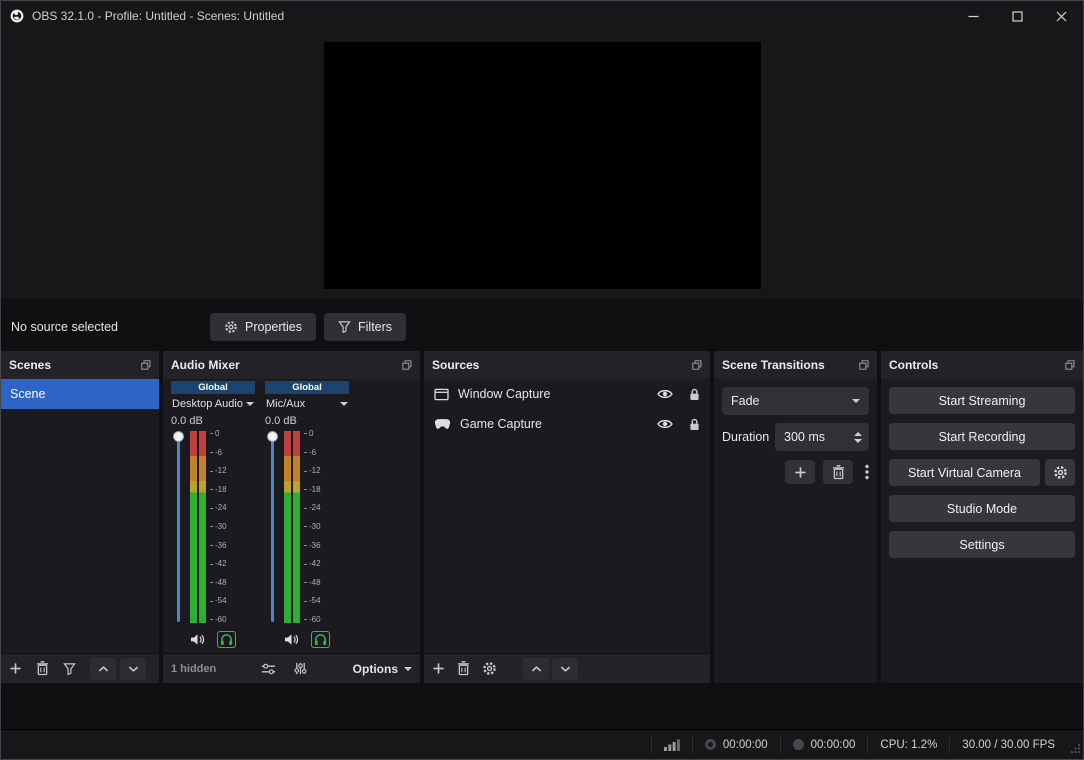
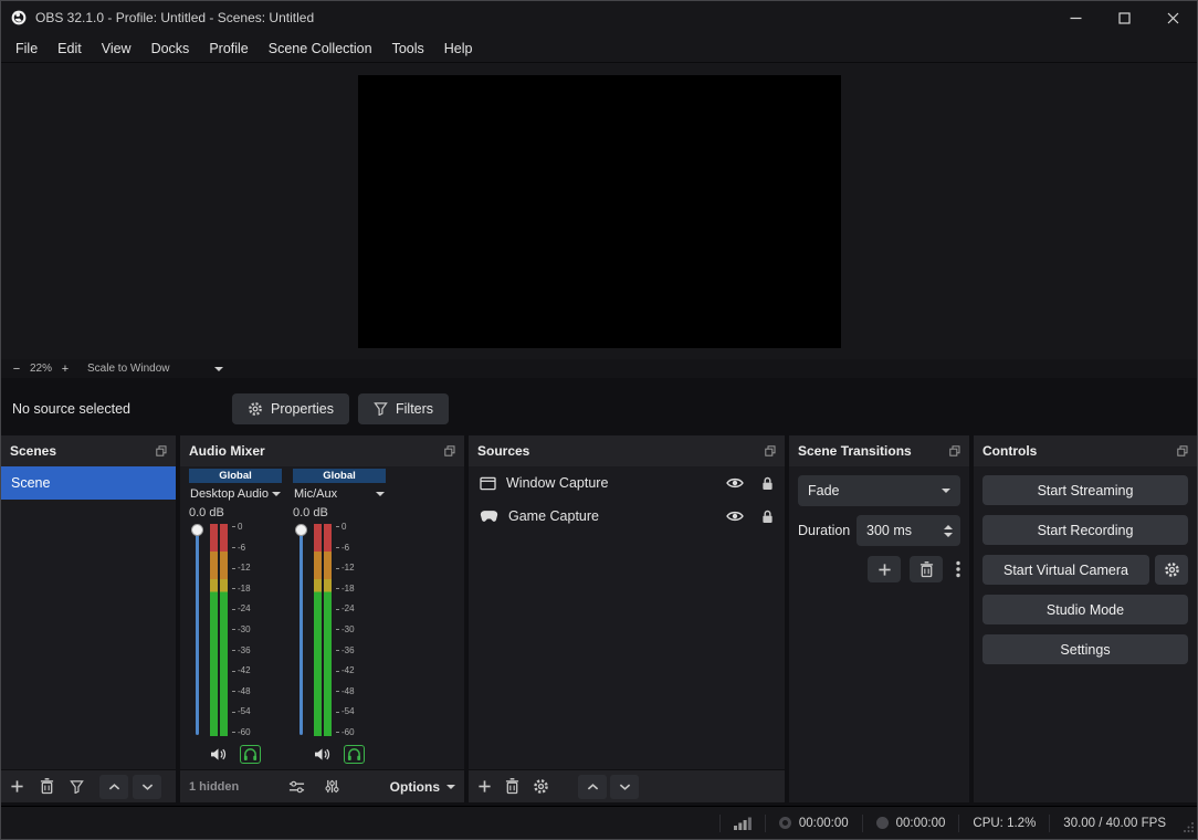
  OBS 32.1.0 - Profile: Untitled - Scenes: Untitled
+ File
+ Edit
+ View
+ Docks
+ Profile
+ Scene Collection
+ Tools
+ Help
+ −
+ 22%
+ +
+ Scale to Window
  No source selected
  Properties
  Filters
  Scenes
  Scene
  Audio Mixer
  Global
  Desktop Audio
  0.0 dB
  0
  -6
  -12
  -18
  -24
  -30
  -36
  -42
  -48
  -54
  -60
  Global
  Mic/Aux
  0.0 dB
  0
  -6
  -12
  -18
  -24
  -30
  -36
  -42
  -48
  -54
  -60
  1 hidden
  Options
  Sources
  Window Capture
  Game Capture
  Scene Transitions
  Fade
  Duration
  300 ms
  Controls
  Start Streaming
  Start Recording
  Start Virtual Camera
  Studio Mode
  Settings
  00:00:00
  00:00:00
  CPU: 1.2%
- 30.00 / 30.00 FPS
+ 30.00 / 40.00 FPS
